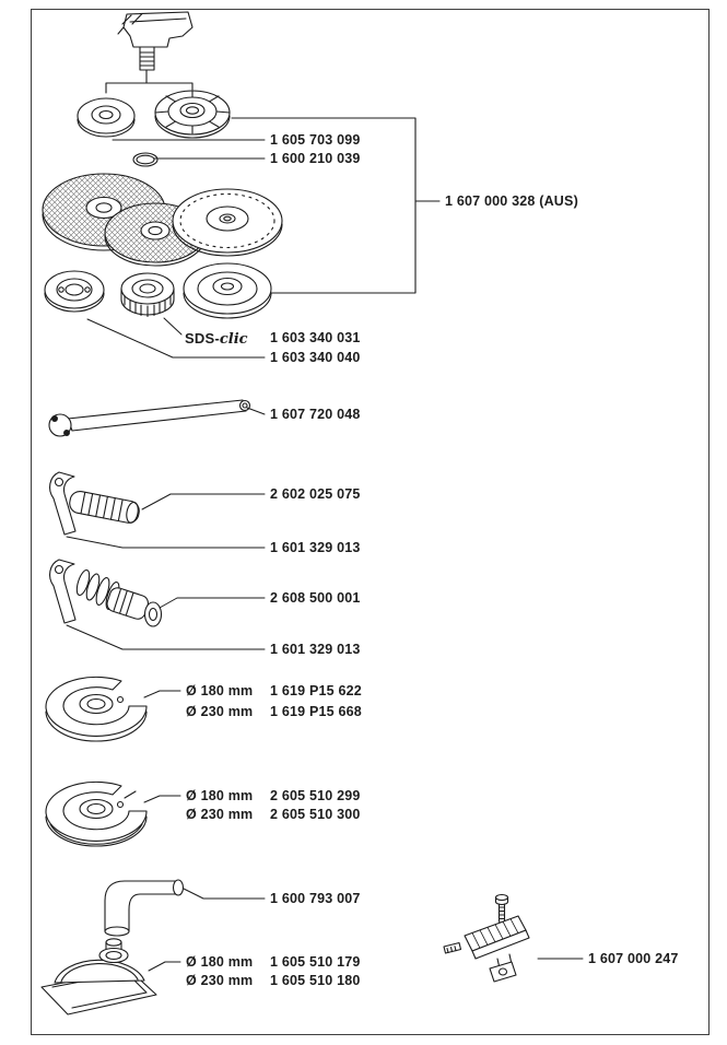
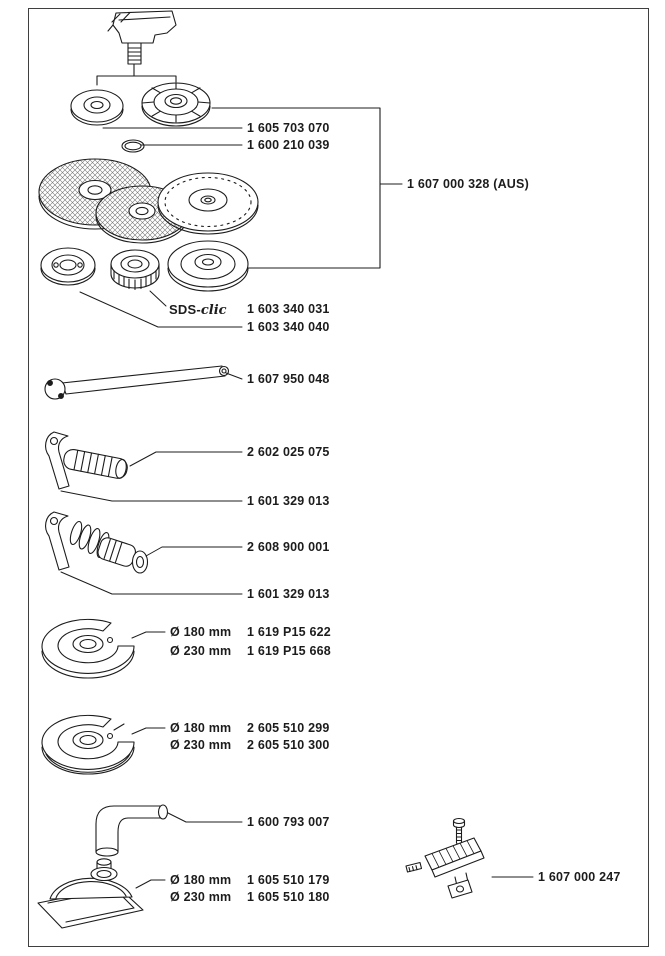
- 1 605 703 099
+ 1 605 703 070
  1 600 210 039
  1 607 000 328 (AUS)
  SDS-clic
  1 603 340 031
  1 603 340 040
- 1 607 720 048
+ 1 607 950 048
  2 602 025 075
  1 601 329 013
- 2 608 500 001
+ 2 608 900 001
  1 601 329 013
  Ø 180 mm
  1 619 P15 622
  Ø 230 mm
  1 619 P15 668
  Ø 180 mm
  2 605 510 299
  Ø 230 mm
  2 605 510 300
  1 600 793 007
  Ø 180 mm
  1 605 510 179
  Ø 230 mm
  1 605 510 180
  1 607 000 247
